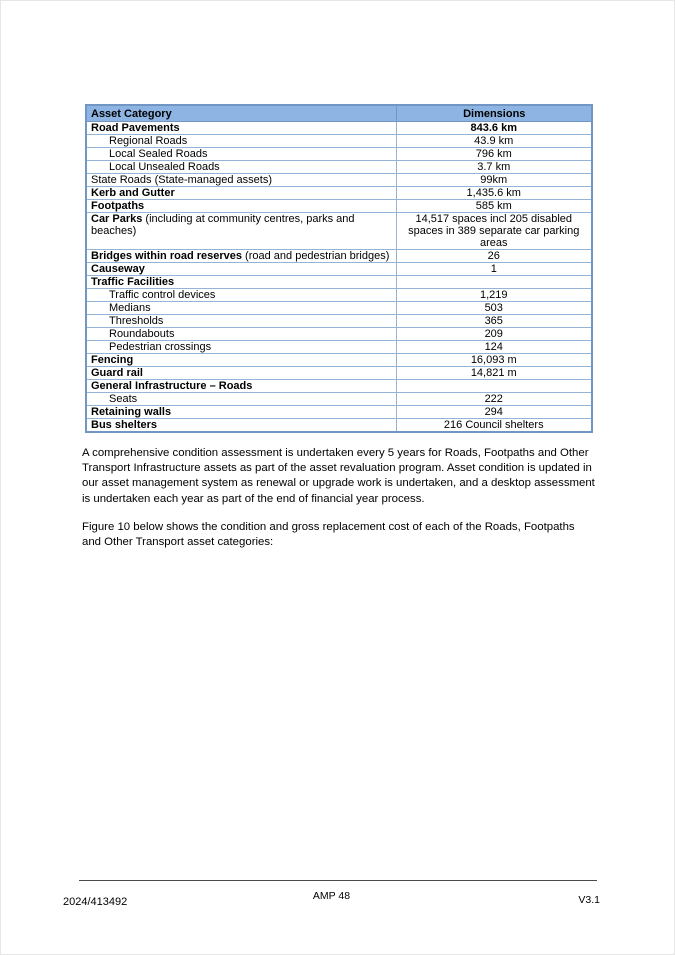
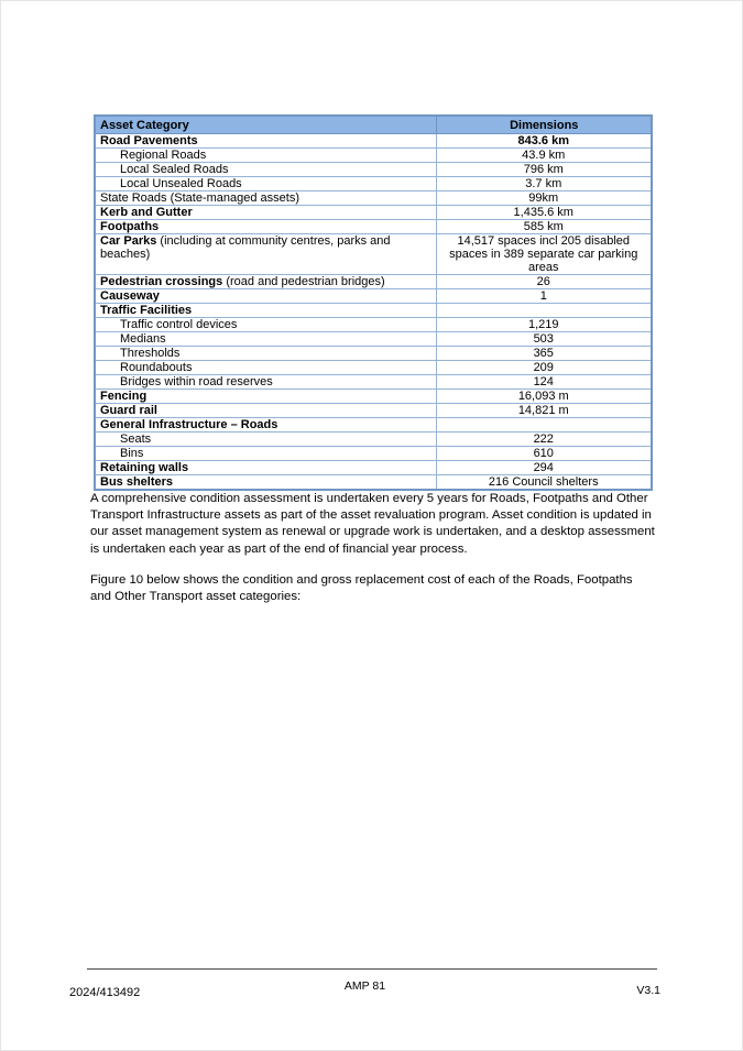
  Asset Category	Dimensions
  Road Pavements	843.6 km
  Regional Roads	43.9 km
  Local Sealed Roads	796 km
  Local Unsealed Roads	3.7 km
  State Roads (State-managed assets)	99km
  Kerb and Gutter	1,435.6 km
  Footpaths	585 km
  Car Parks (including at community centres, parks and beaches)	14,517 spaces incl 205 disabled spaces in 389 separate car parking areas
- Bridges within road reserves (road and pedestrian bridges)	26
+ Pedestrian crossings (road and pedestrian bridges)	26
  Causeway	1
  Traffic Facilities
  Traffic control devices	1,219
  Medians	503
  Thresholds	365
  Roundabouts	209
- Pedestrian crossings	124
+ Bridges within road reserves	124
  Fencing	16,093 m
  Guard rail	14,821 m
  General Infrastructure – Roads
  Seats	222
+ Bins	610
  Retaining walls	294
  Bus shelters	216 Council shelters
  A comprehensive condition assessment is undertaken every 5 years for Roads, Footpaths and Other Transport Infrastructure assets as part of the asset revaluation program. Asset condition is updated in our asset management system as renewal or upgrade work is undertaken, and a desktop assessment is undertaken each year as part of the end of financial year process.
  Figure 10 below shows the condition and gross replacement cost of each of the Roads, Footpaths and Other Transport asset categories:
  2024/413492
- AMP 48
+ AMP 81
  V3.1
